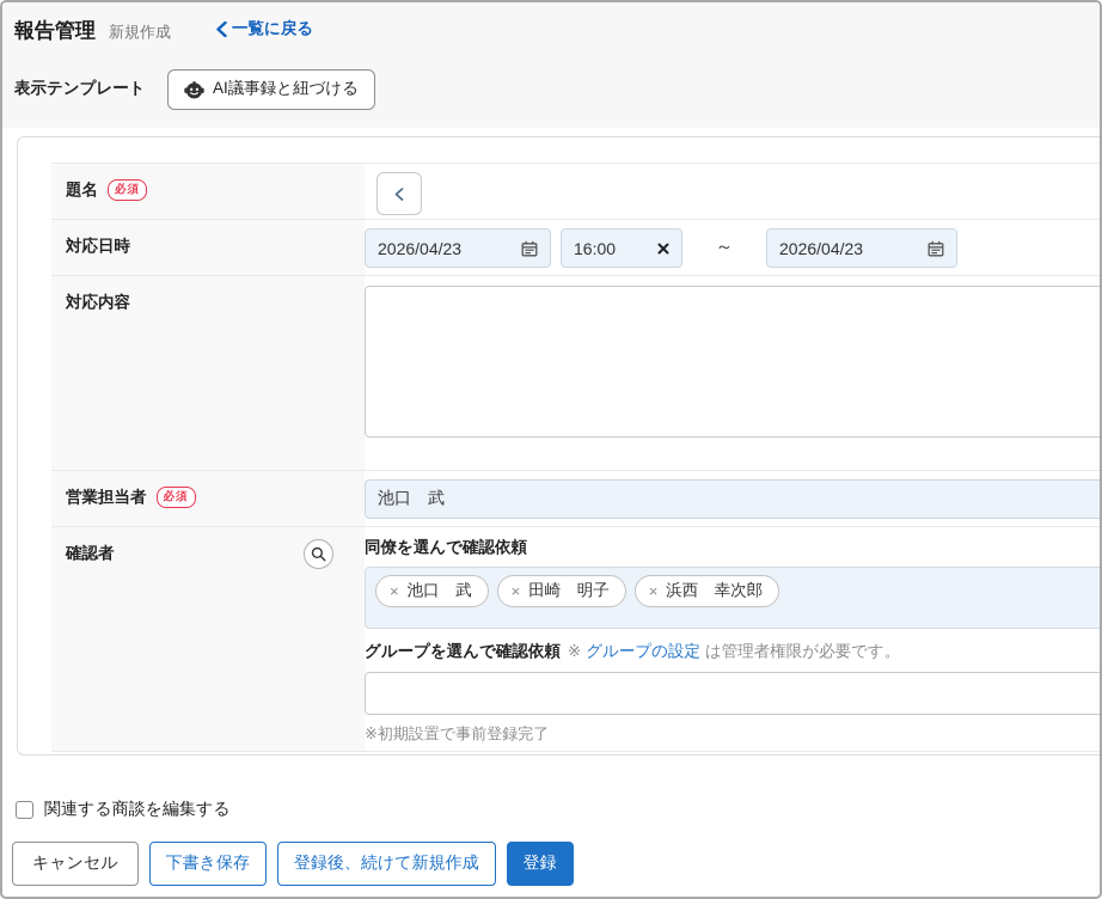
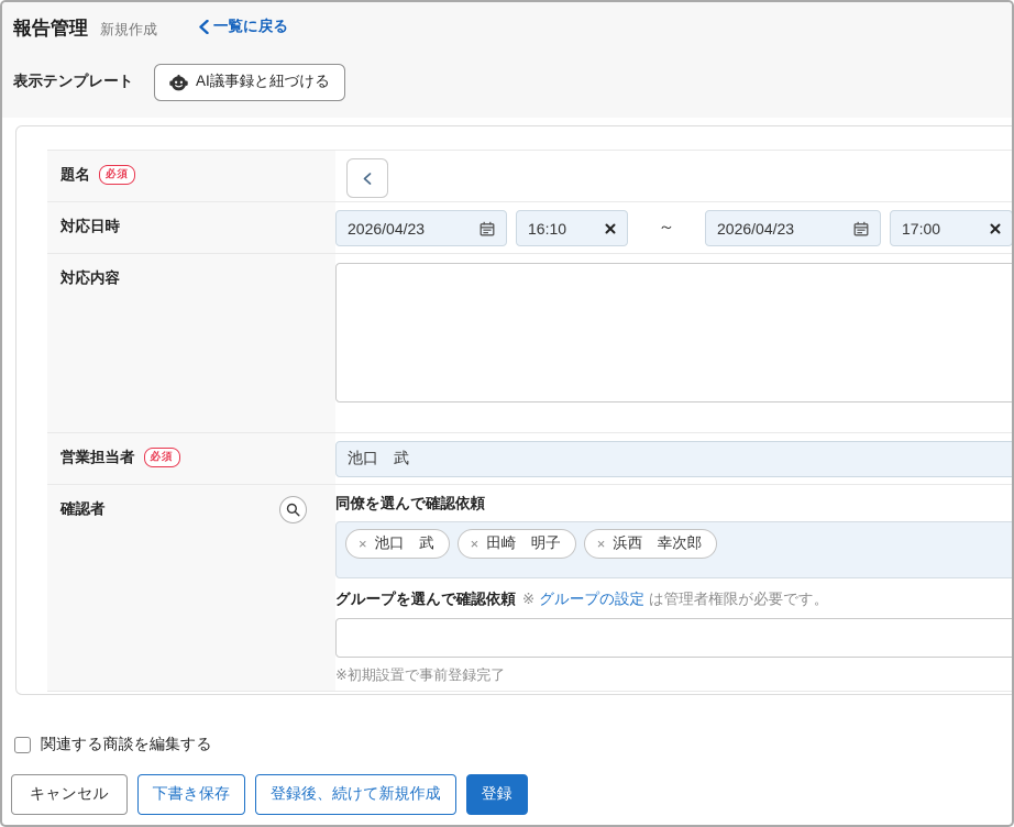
  報告管理
  新規作成
  一覧に戻る
  表示テンプレート
  AI議事録と紐づける
  題名 必須
  対応日時
  2026/04/23
- 16:00
+ 16:10
  ～
  2026/04/23
+ 17:00
  対応内容
  営業担当者 必須
  池口 武
  確認者
  同僚を選んで確認依頼
  ×
  池口 武
  ×
  田崎 明子
  ×
  浜西 幸次郎
  グループを選んで確認依頼 ※ グループの設定 は管理者権限が必要です。
  ※初期設置で事前登録完了
  関連する商談を編集する
  キャンセル
  下書き保存
  登録後、続けて新規作成
  登録
